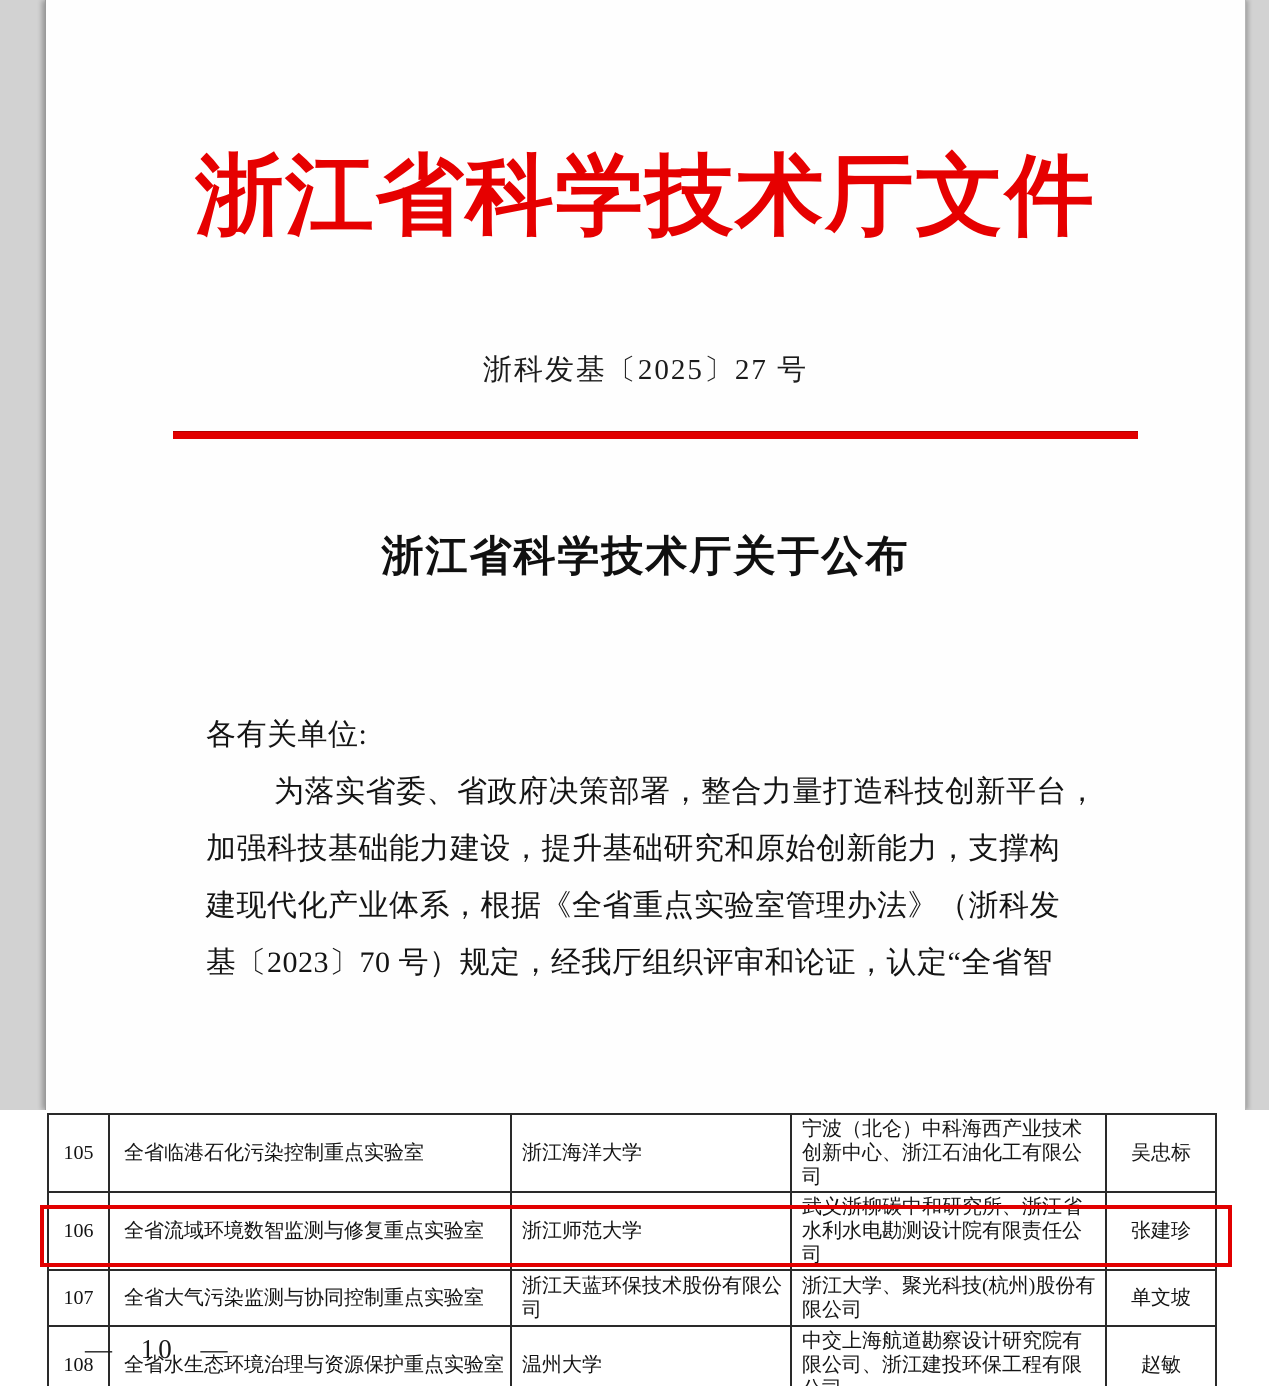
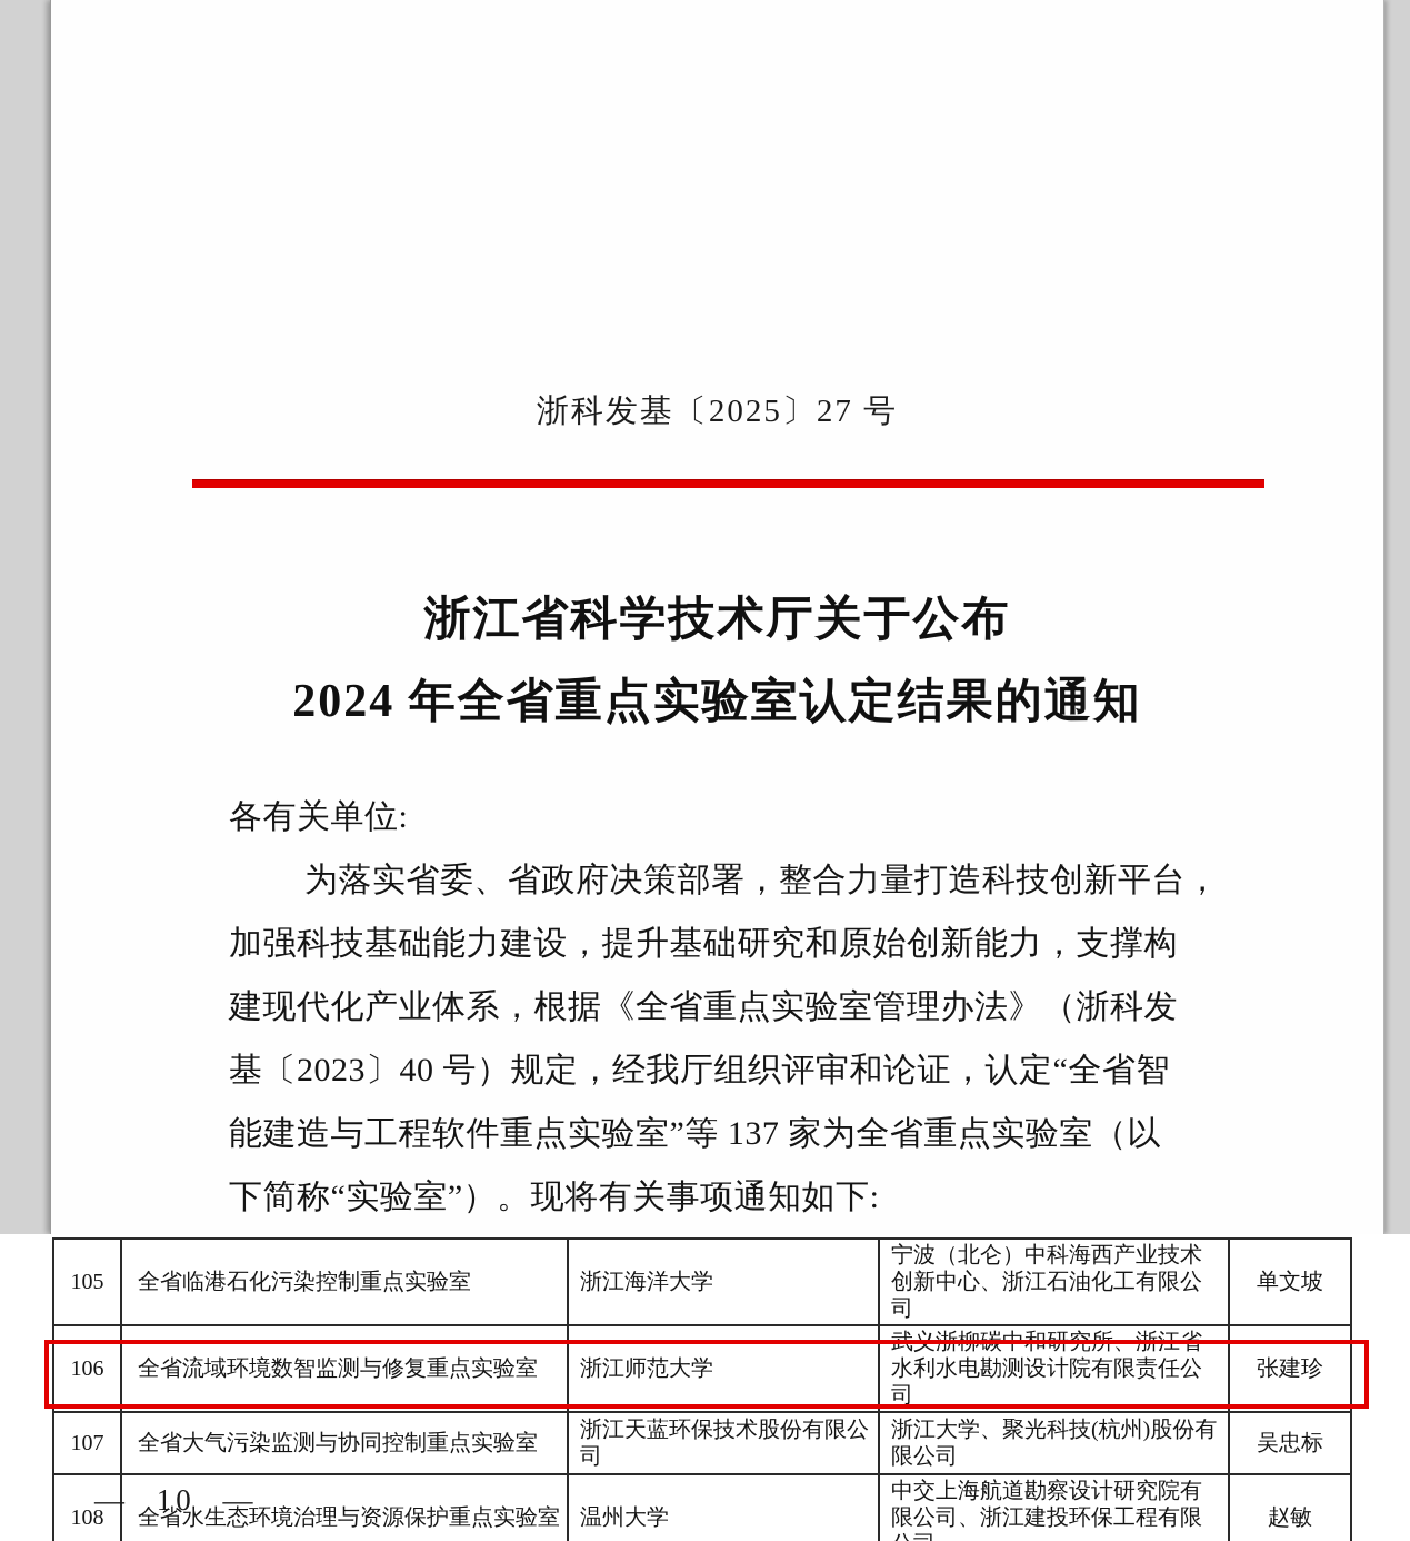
- 浙江省科学技术厅文件
  浙科发基〔2025〕27 号
  浙江省科学技术厅关于公布
+ 2024 年全省重点实验室认定结果的通知
  各有关单位:
  为落实省委、省政府决策部署，整合力量打造科技创新平台，
  加强科技基础能力建设，提升基础研究和原始创新能力，支撑构
  建现代化产业体系，根据《全省重点实验室管理办法》（浙科发
- 基〔2023〕70 号）规定，经我厅组织评审和论证，认定“全省智
+ 基〔2023〕40 号）规定，经我厅组织评审和论证，认定“全省智
+ 能建造与工程软件重点实验室”等 137 家为全省重点实验室（以
+ 下简称“实验室”）。现将有关事项通知如下:
- 105	全省临港石化污染控制重点实验室	浙江海洋大学	宁波（北仑）中科海西产业技术创新中心、浙江石油化工有限公司	吴忠标
+ 105	全省临港石化污染控制重点实验室	浙江海洋大学	宁波（北仑）中科海西产业技术创新中心、浙江石油化工有限公司	单文坡
  106	全省流域环境数智监测与修复重点实验室	浙江师范大学	武义浙柳碳中和研究所、浙江省水利水电勘测设计院有限责任公司	张建珍
- 107	全省大气污染监测与协同控制重点实验室	浙江天蓝环保技术股份有限公司	浙江大学、聚光科技(杭州)股份有限公司	单文坡
+ 107	全省大气污染监测与协同控制重点实验室	浙江天蓝环保技术股份有限公司	浙江大学、聚光科技(杭州)股份有限公司	吴忠标
  108	全省水生态环境治理与资源保护重点实验室	温州大学	中交上海航道勘察设计研究院有限公司、浙江建投环保工程有限	赵敏
  — 10 —
